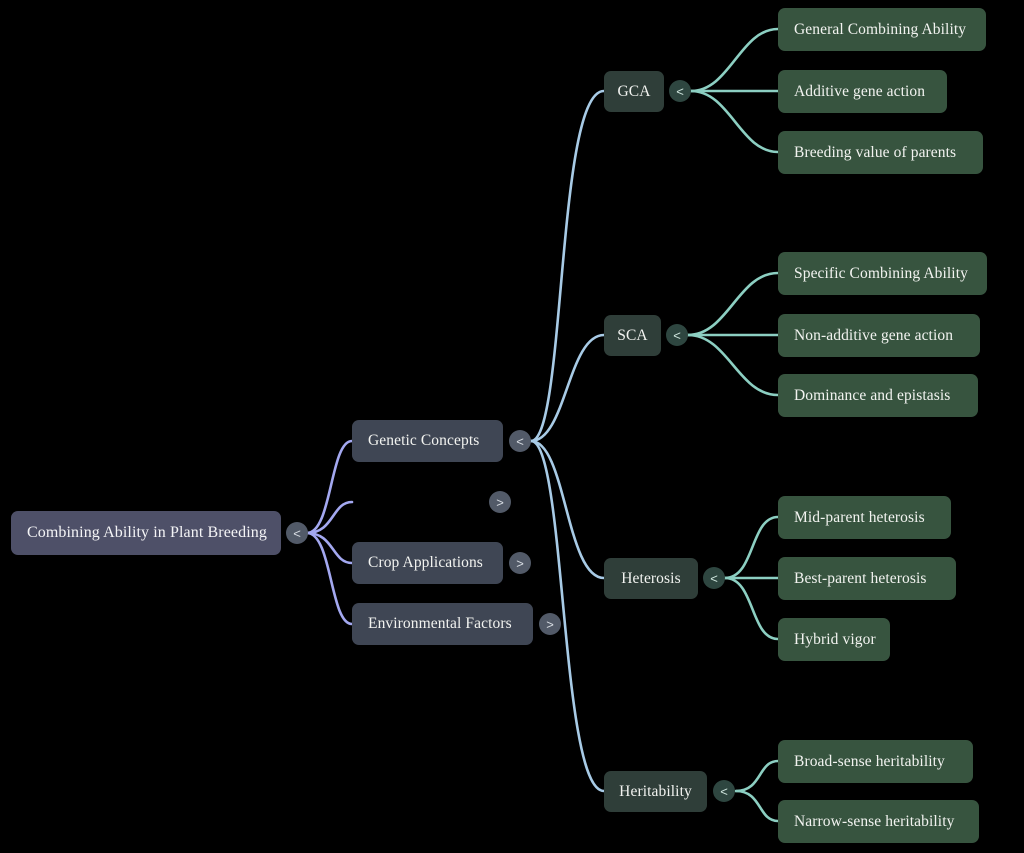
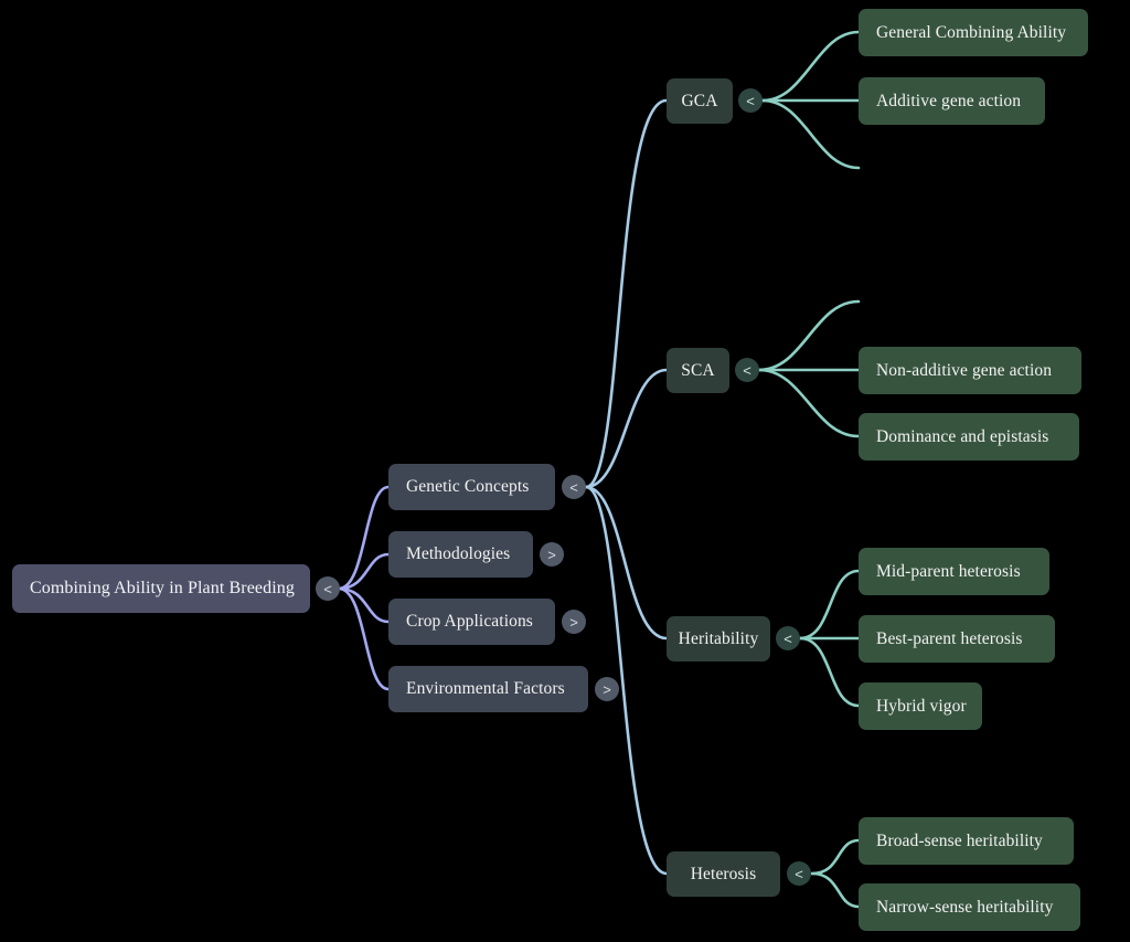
  Combining Ability in Plant Breeding
  <
  Genetic Concepts
  <
+ Methodologies
  >
  Crop Applications
  >
  Environmental Factors
  >
  GCA
  <
  SCA
  <
- Heterosis
+ Heritability
  <
- Heritability
+ Heterosis
  <
  General Combining Ability
  Additive gene action
- Breeding value of parents
- Specific Combining Ability
  Non-additive gene action
  Dominance and epistasis
  Mid-parent heterosis
  Best-parent heterosis
  Hybrid vigor
  Broad-sense heritability
  Narrow-sense heritability
